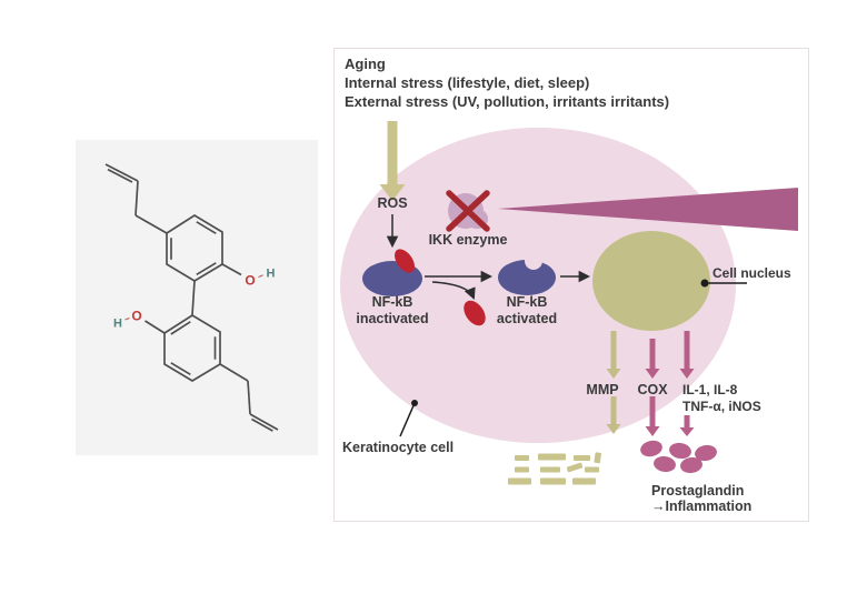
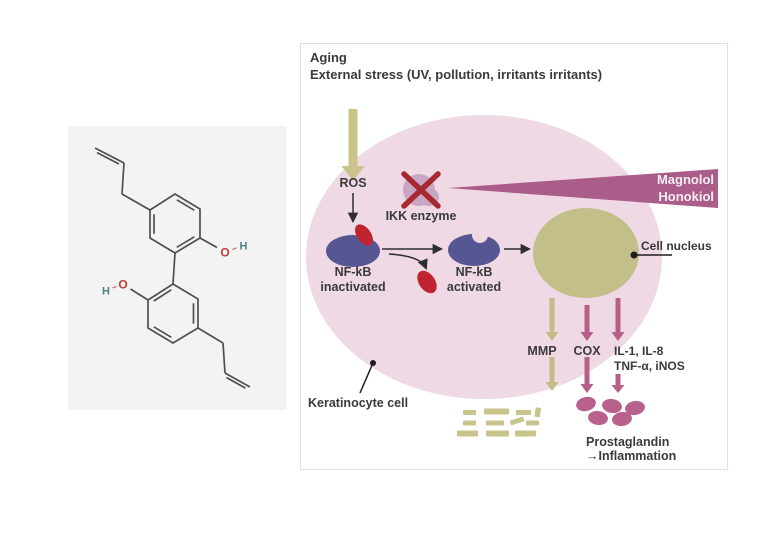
  O
  H
  O
  H
  Aging
- Internal stress (lifestyle, diet, sleep)
  External stress (UV, pollution, irritants irritants)
  ROS
  IKK enzyme
  NF-kB
  inactivated
  NF-kB
  activated
+ Magnolol
+ Honokiol
  Cell nucleus
  MMP
  COX
  IL-1, IL-8
  TNF-α, iNOS
  Prostaglandin
  →Inflammation
  Keratinocyte cell
